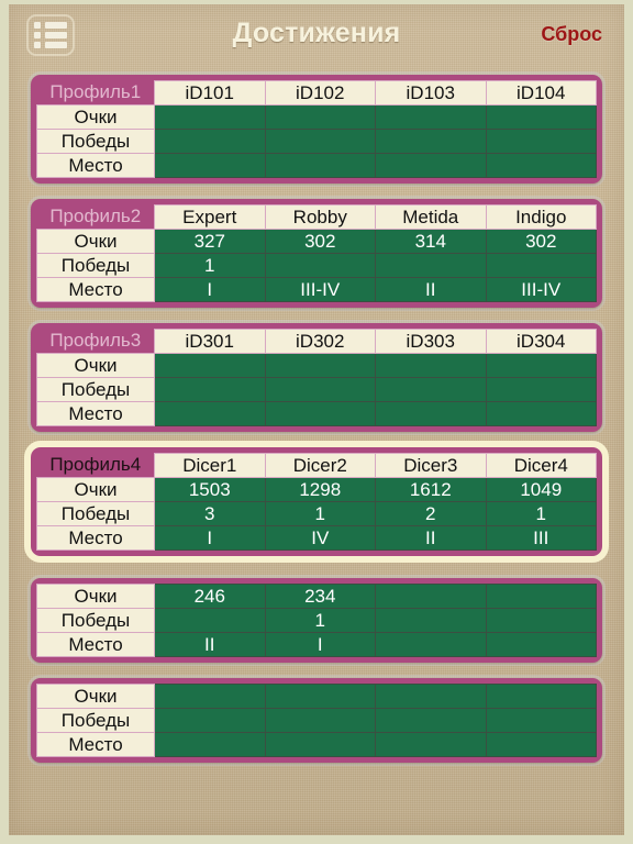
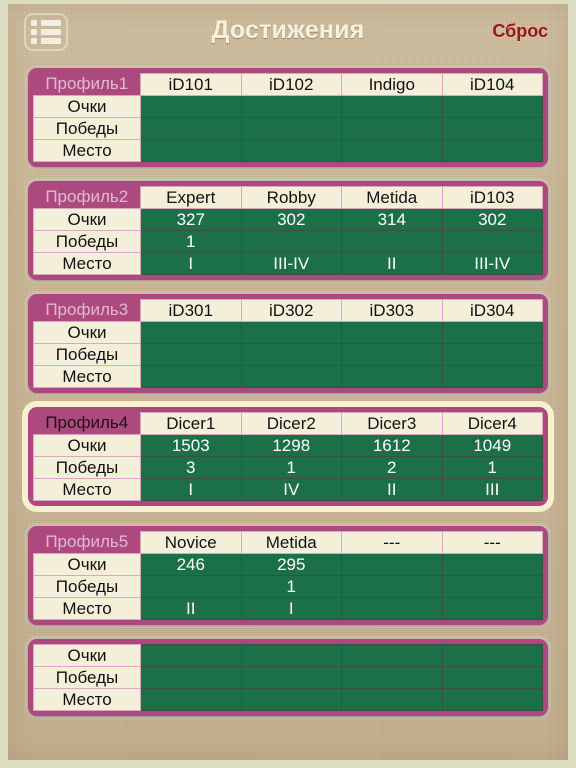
  Достижения
  Сброс
- Профиль1	iD101	iD102	iD103	iD104
+ Профиль1	iD101	iD102	Indigo	iD104
  Очки
  Победы
  Место
- Профиль2	Expert	Robby	Metida	Indigo
+ Профиль2	Expert	Robby	Metida	iD103
  Очки	327	302	314	302
  Победы	1
  Место	I	III-IV	II	III-IV
  Профиль3	iD301	iD302	iD303	iD304
  Очки
  Победы
  Место
  Профиль4	Dicer1	Dicer2	Dicer3	Dicer4
  Очки	1503	1298	1612	1049
  Победы	3	1	2	1
  Место	I	IV	II	III
+ Профиль5	Novice	Metida	---	---
- Очки	246	234
+ Очки	246	295
  Победы		1
  Место	II	I
  Очки
  Победы
  Место
